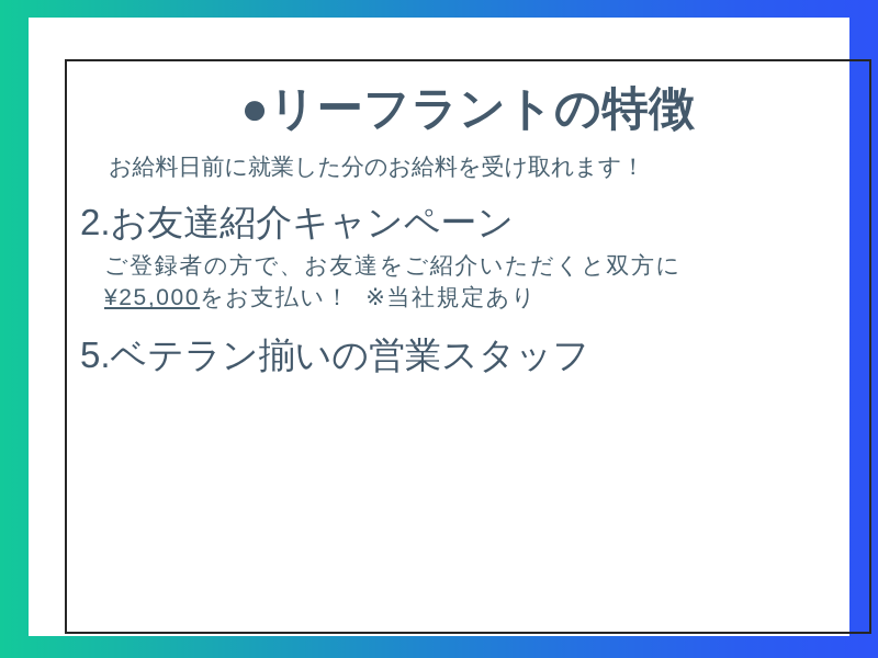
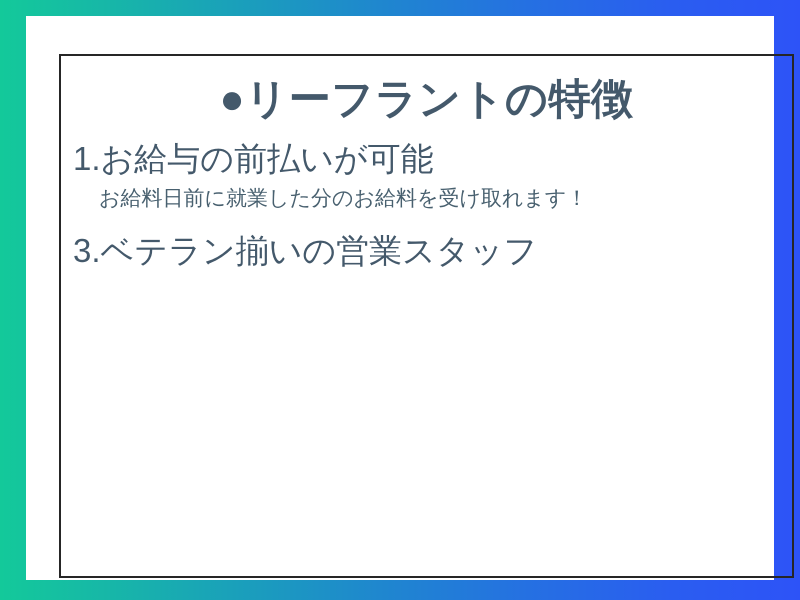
  ●リーフラントの特徴
+ 1.お給与の前払いが可能
  お給料日前に就業した分のお給料を受け取れます！
- 2.お友達紹介キャンペーン
- ご登録者の方で、お友達をご紹介いただくと双方に
- ¥25,000をお支払い！ ※当社規定あり
- 5.ベテラン揃いの営業スタッフ
+ 3.ベテラン揃いの営業スタッフ
